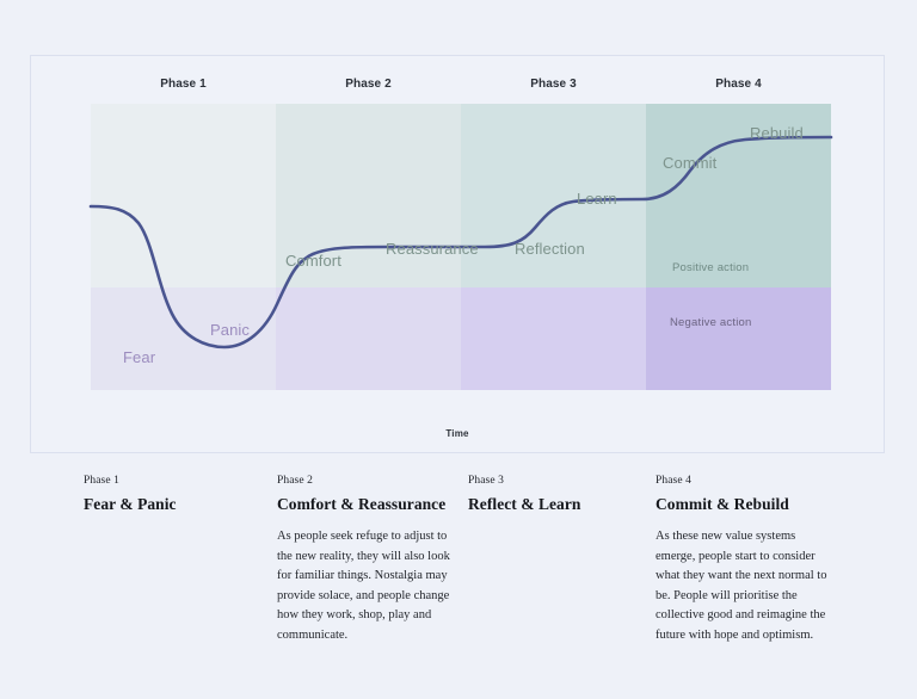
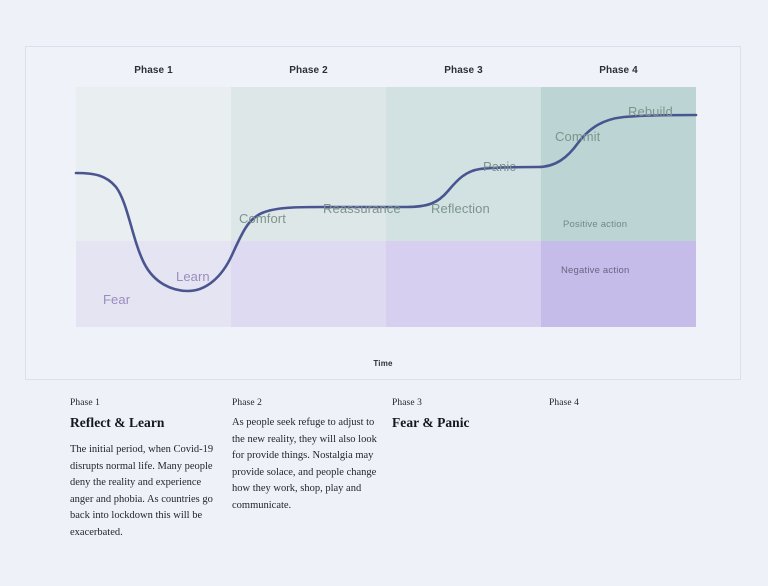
  Phase 1
  Phase 2
  Phase 3
  Phase 4
  Positive action
  Negative action
  Fear
- Panic
+ Learn
  Comfort
  Reassurance
  Reflection
- Learn
+ Panic
  Commit
  Rebuild
  Time
  Phase 1
- Fear & Panic
+ Reflect & Learn
+ The initial period, when Covid-19 disrupts normal life. Many people deny the reality and experience anger and phobia. As countries go back into lockdown this will be exacerbated.
  Phase 2
- Comfort & Reassurance
- As people seek refuge to adjust to the new reality, they will also look for familiar things. Nostalgia may provide solace, and people change how they work, shop, play and communicate.
+ As people seek refuge to adjust to the new reality, they will also look for provide things. Nostalgia may provide solace, and people change how they work, shop, play and communicate.
  Phase 3
- Reflect & Learn
+ Fear & Panic
  Phase 4
- Commit & Rebuild
- As these new value systems emerge, people start to consider what they want the next normal to be. People will prioritise the collective good and reimagine the future with hope and optimism.
